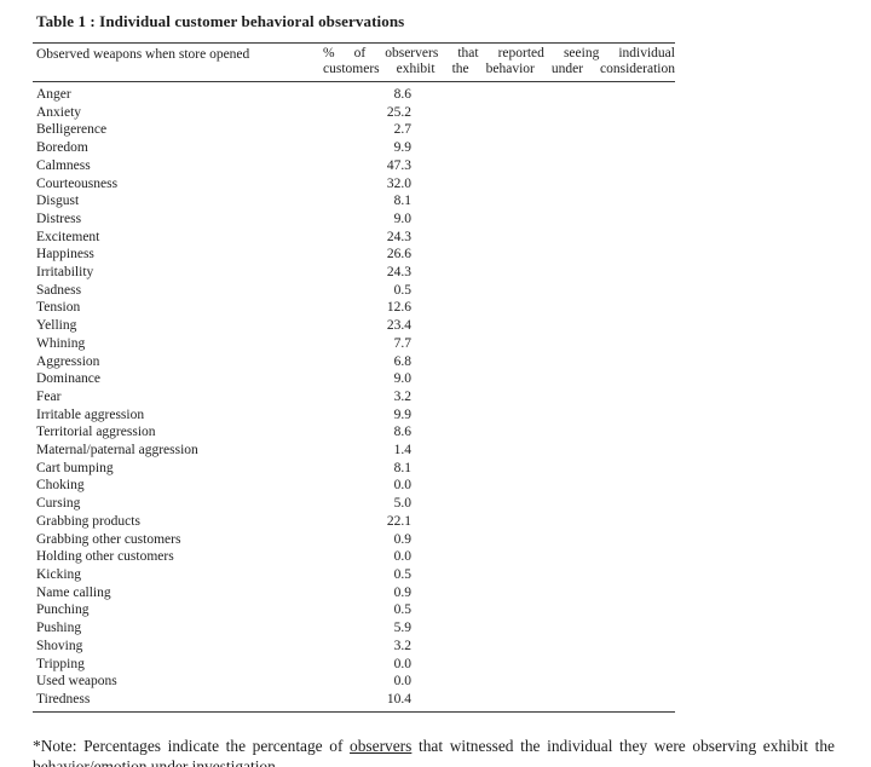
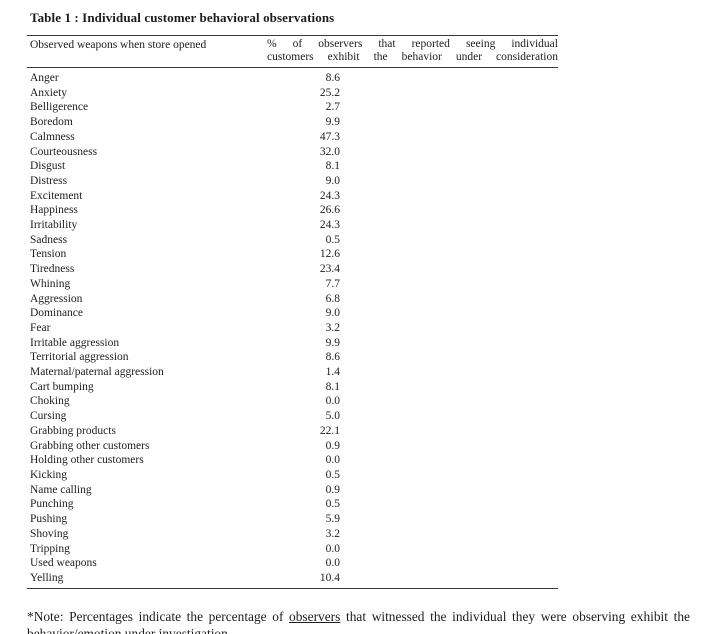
  Table 1 : Individual customer behavioral observations
  Observed weapons when store opened
  % of observers that reported seeing individual
  customers exhibit the behavior under consideration
  Anger
  8.6
  Anxiety
  25.2
  Belligerence
  2.7
  Boredom
  9.9
  Calmness
  47.3
  Courteousness
  32.0
  Disgust
  8.1
  Distress
  9.0
  Excitement
  24.3
  Happiness
  26.6
  Irritability
  24.3
  Sadness
  0.5
  Tension
  12.6
- Yelling
+ Tiredness
  23.4
  Whining
  7.7
  Aggression
  6.8
  Dominance
  9.0
  Fear
  3.2
  Irritable aggression
  9.9
  Territorial aggression
  8.6
  Maternal/paternal aggression
  1.4
  Cart bumping
  8.1
  Choking
  0.0
  Cursing
  5.0
  Grabbing products
  22.1
  Grabbing other customers
  0.9
  Holding other customers
  0.0
  Kicking
  0.5
  Name calling
  0.9
  Punching
  0.5
  Pushing
  5.9
  Shoving
  3.2
  Tripping
  0.0
  Used weapons
  0.0
- Tiredness
+ Yelling
  10.4
  *Note: Percentages indicate the percentage of observers that witnessed the individual they were observing exhibit the
